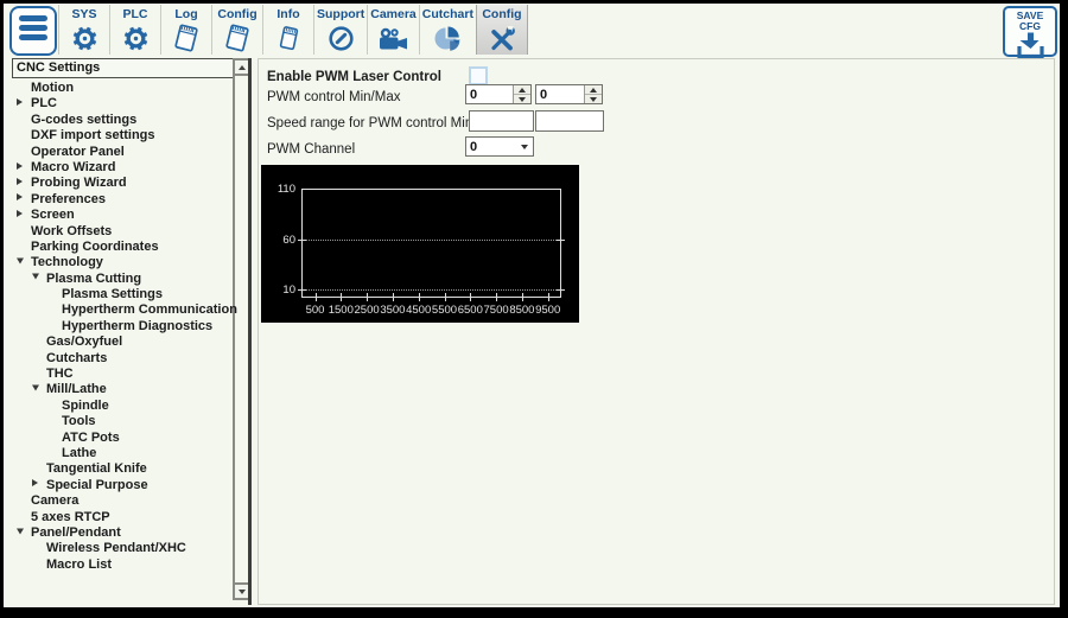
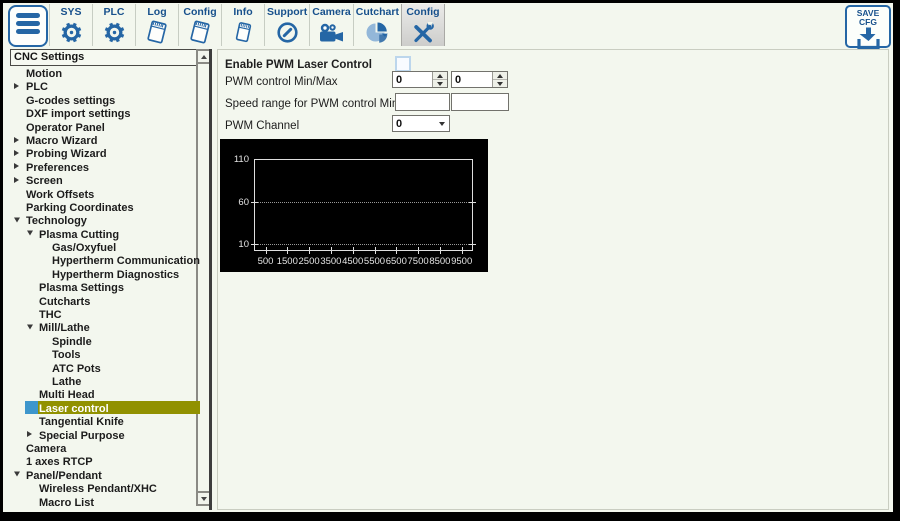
  SYS
  PLC
  Log
  Config
  Info
  Support
  Camera
  Cutchart
  Config
  SAVE CFG
  CNC Settings
  Motion
  PLC
  G-codes settings
  DXF import settings
  Operator Panel
  Macro Wizard
  Probing Wizard
  Preferences
  Screen
  Work Offsets
  Parking Coordinates
  Technology
  Plasma Cutting
- Plasma Settings
+ Gas/Oxyfuel
  Hypertherm Communication
  Hypertherm Diagnostics
- Gas/Oxyfuel
+ Plasma Settings
  Cutcharts
  THC
  Mill/Lathe
  Spindle
  Tools
  ATC Pots
  Lathe
+ Multi Head
+ Laser control
  Tangential Knife
  Special Purpose
  Camera
- 5 axes RTCP
+ 1 axes RTCP
  Panel/Pendant
  Wireless Pendant/XHC
  Macro List
  Enable PWM Laser Control
  PWM control Min/Max
  0
  0
  Speed range for PWM control Mi
  PWM Channel
  0
  110
  60
  10
  500
  1500
  2500
  3500
  4500
  5500
  6500
  7500
  8500
  9500
